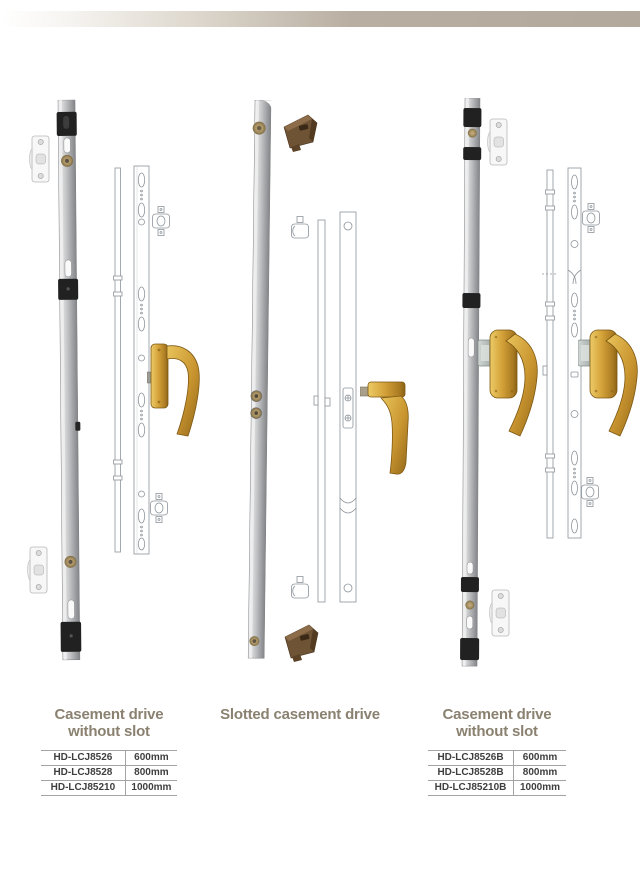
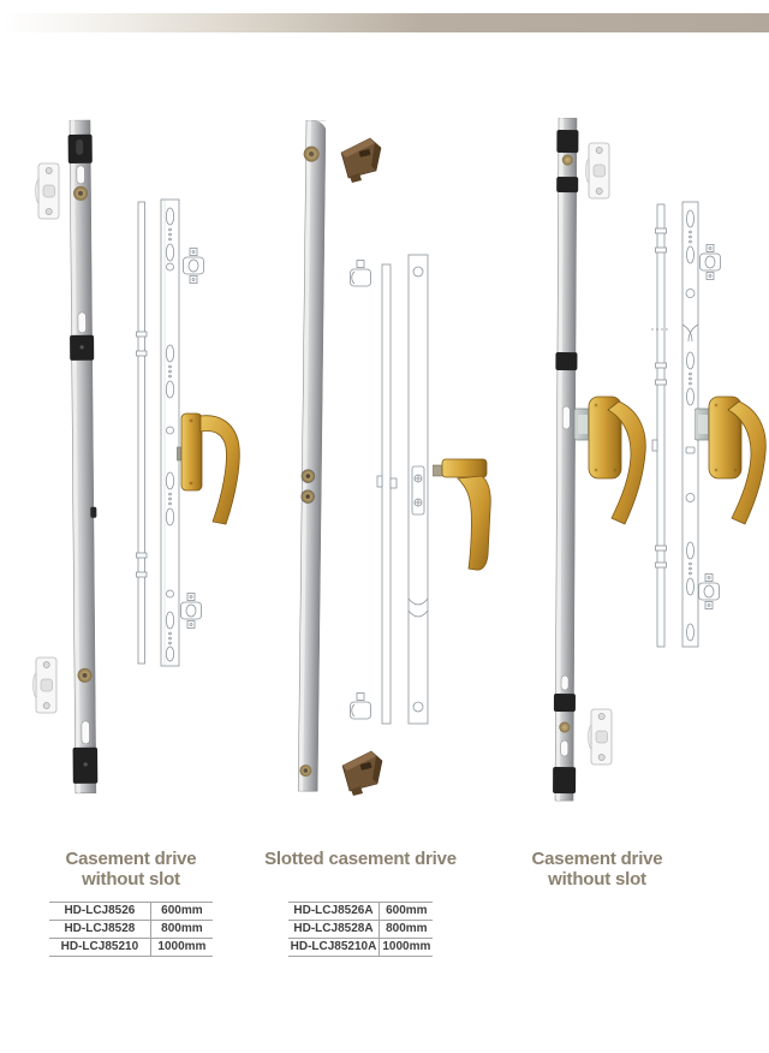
  Casement drive
  without slot
  HD-LCJ8526	600mm
  HD-LCJ8528	800mm
  HD-LCJ85210	1000mm
  Slotted casement drive
+ HD-LCJ8526A	600mm
+ HD-LCJ8528A	800mm
+ HD-LCJ85210A	1000mm
  Casement drive
  without slot
- HD-LCJ8526B	600mm
- HD-LCJ8528B	800mm
- HD-LCJ85210B	1000mm
